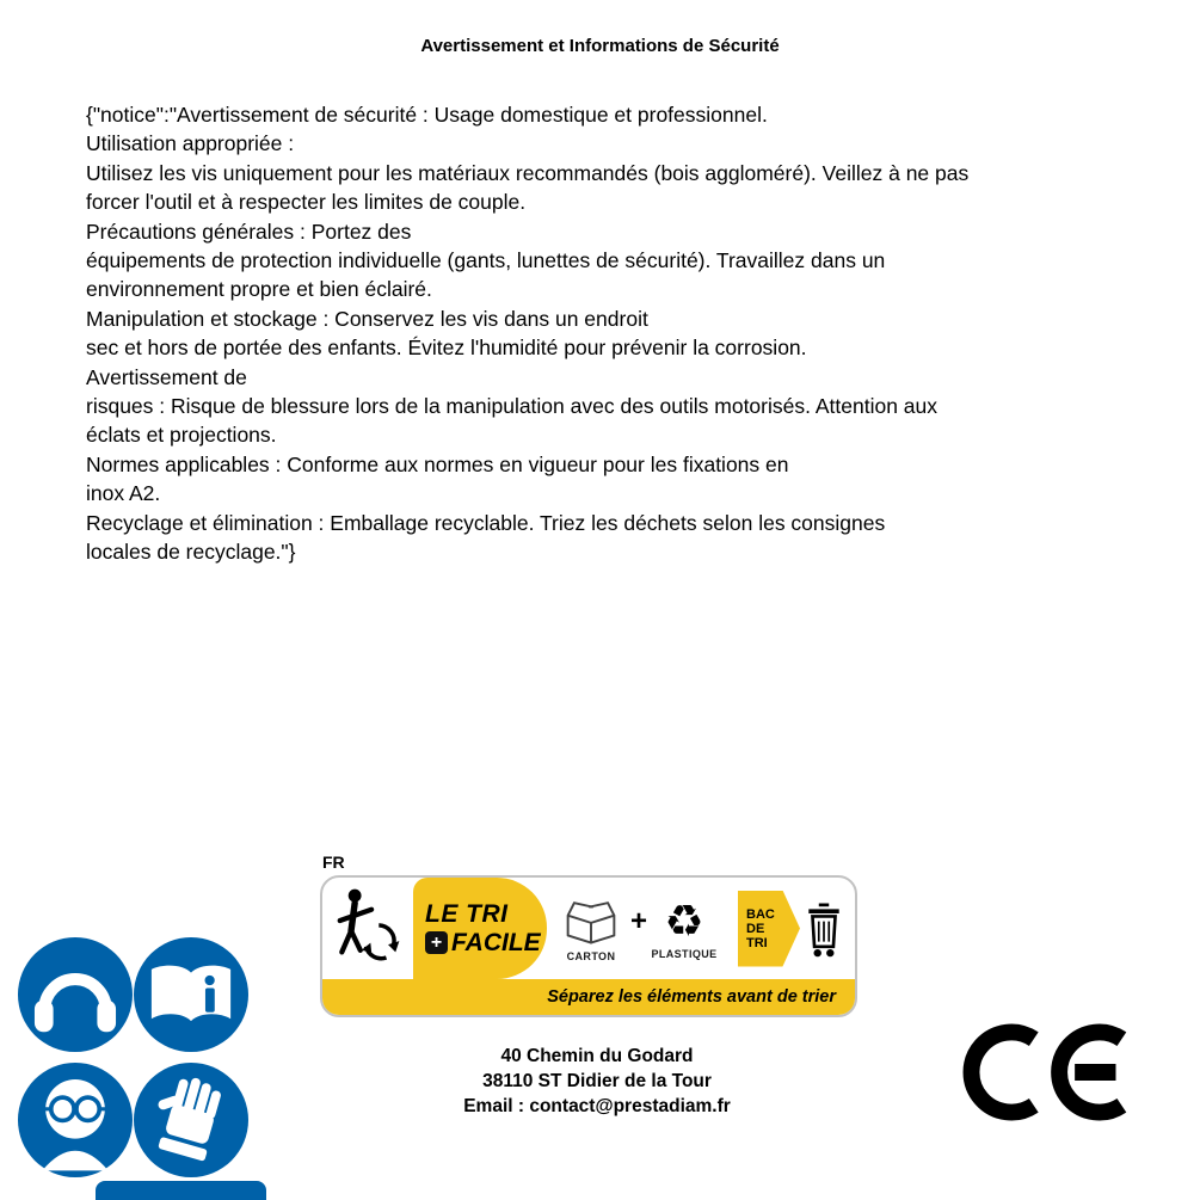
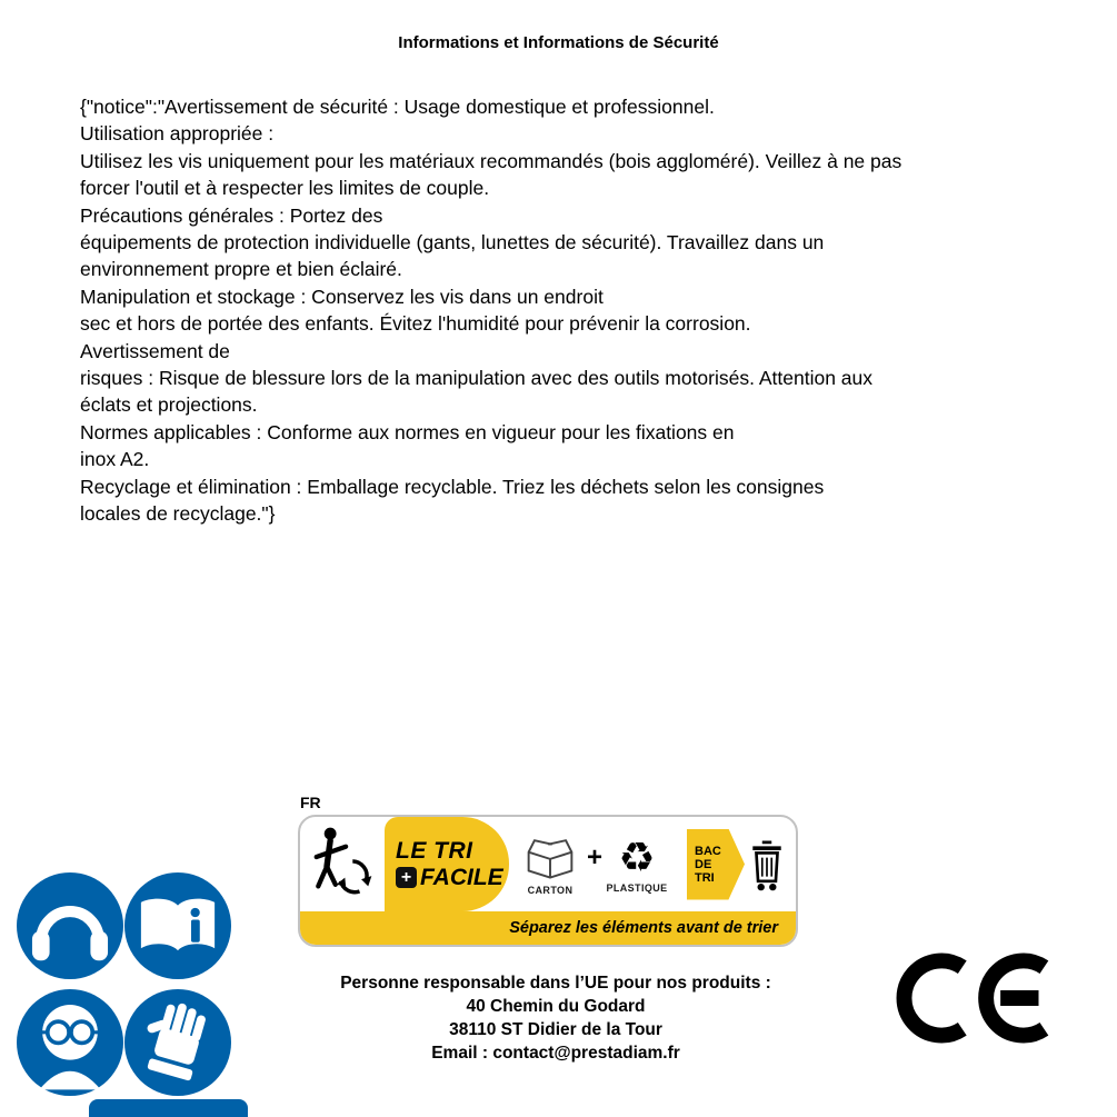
- Avertissement et Informations de Sécurité
+ Informations et Informations de Sécurité
  {"notice":"Avertissement de sécurité : Usage domestique et professionnel.
  Utilisation appropriée :
  Utilisez les vis uniquement pour les matériaux recommandés (bois aggloméré). Veillez à ne pas
  forcer l'outil et à respecter les limites de couple.
  Précautions générales : Portez des
  équipements de protection individuelle (gants, lunettes de sécurité). Travaillez dans un
  environnement propre et bien éclairé.
  Manipulation et stockage : Conservez les vis dans un endroit
  sec et hors de portée des enfants. Évitez l'humidité pour prévenir la corrosion.
  Avertissement de
  risques : Risque de blessure lors de la manipulation avec des outils motorisés. Attention aux
  éclats et projections.
  Normes applicables : Conforme aux normes en vigueur pour les fixations en
  inox A2.
  Recyclage et élimination : Emballage recyclable. Triez les déchets selon les consignes
  locales de recyclage."}
  FR
  LE TRI
  +
  FACILE
  CARTON
  +
  ♻
  PLASTIQUE
  BAC
  DE
  TRI
  Séparez les éléments avant de trier
+ Personne responsable dans l’UE pour nos produits :
  40 Chemin du Godard
  38110 ST Didier de la Tour
  Email : contact@prestadiam.fr
